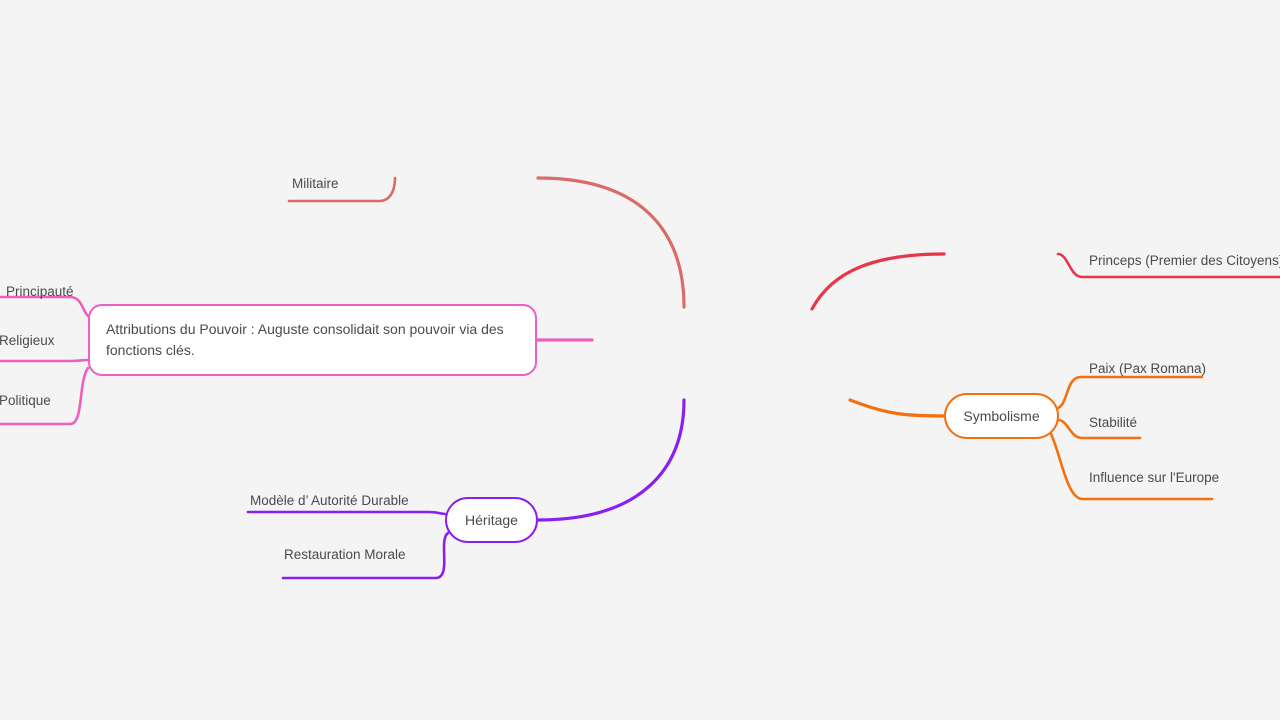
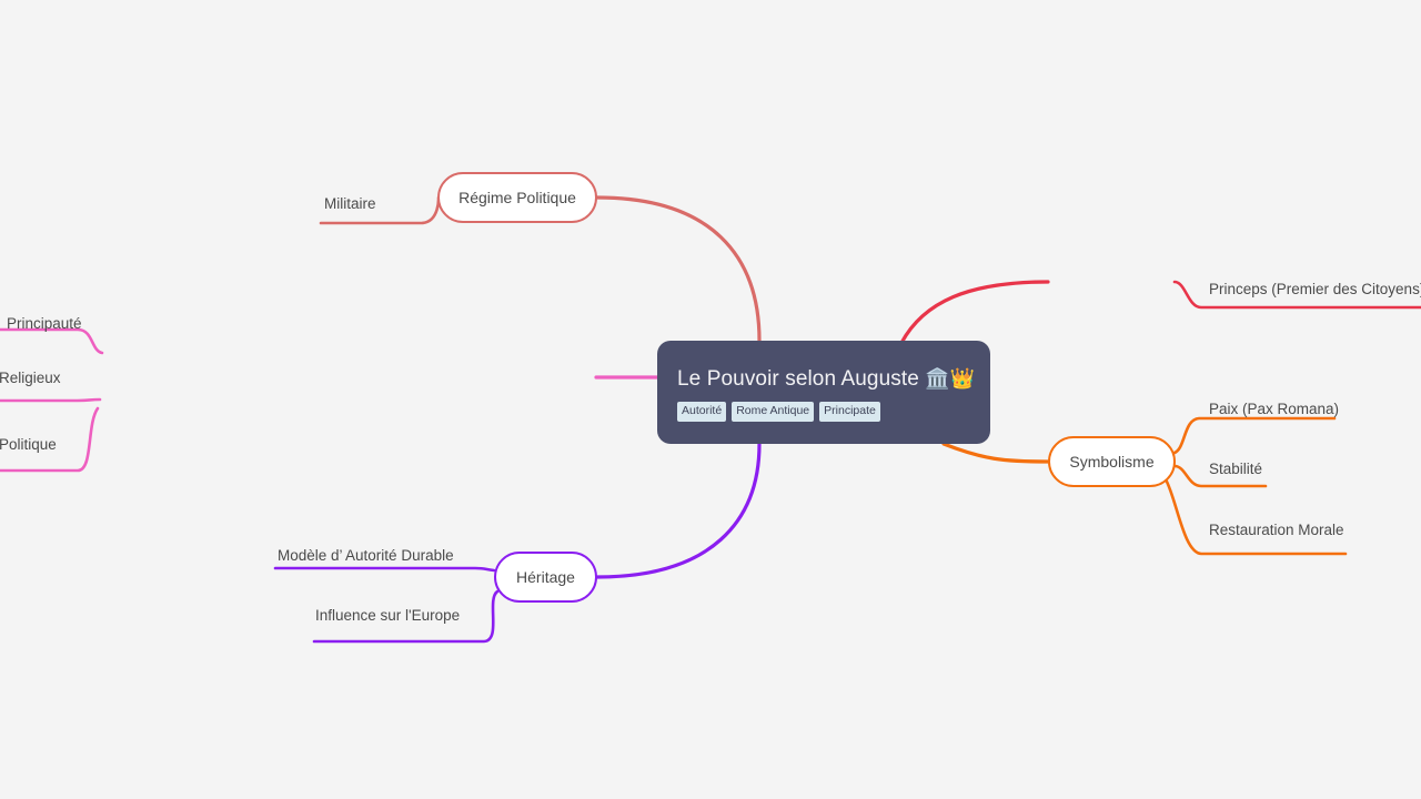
+ Le Pouvoir selon Auguste 🏛️👑
+ Autorité
+ Rome Antique
+ Principate
+ Régime Politique
  Symbolisme
  Héritage
- Attributions du Pouvoir : Auguste consolidait son pouvoir via des fonctions clés.
  Militaire
  Princeps (Premier des Citoyens
  Paix (Pax Romana)
  Stabilité
- Influence sur l'Europe
+ Restauration Morale
  Modèle d’ Autorité Durable
- Restauration Morale
+ Influence sur l'Europe
  Principauté
  Religieux
  Politique
